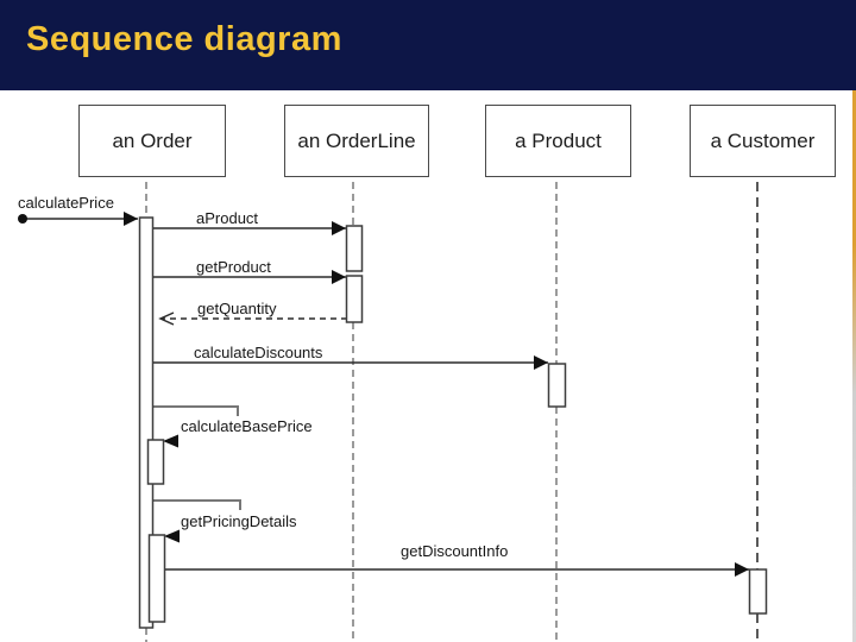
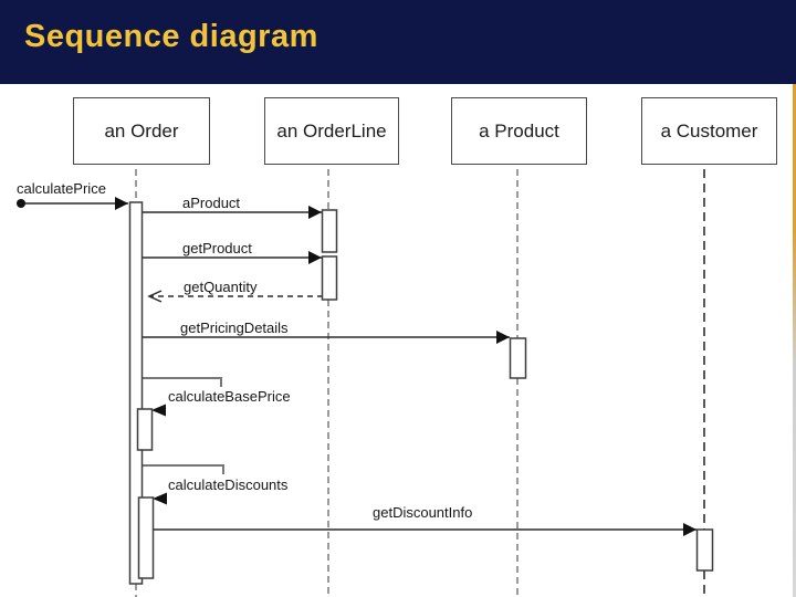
  Sequence diagram
  an Order
  an OrderLine
  a Product
  a Customer
  calculatePrice
  aProduct
  getProduct
  getQuantity
- calculateDiscounts
+ getPricingDetails
  calculateBasePrice
- getPricingDetails
+ calculateDiscounts
  getDiscountInfo
